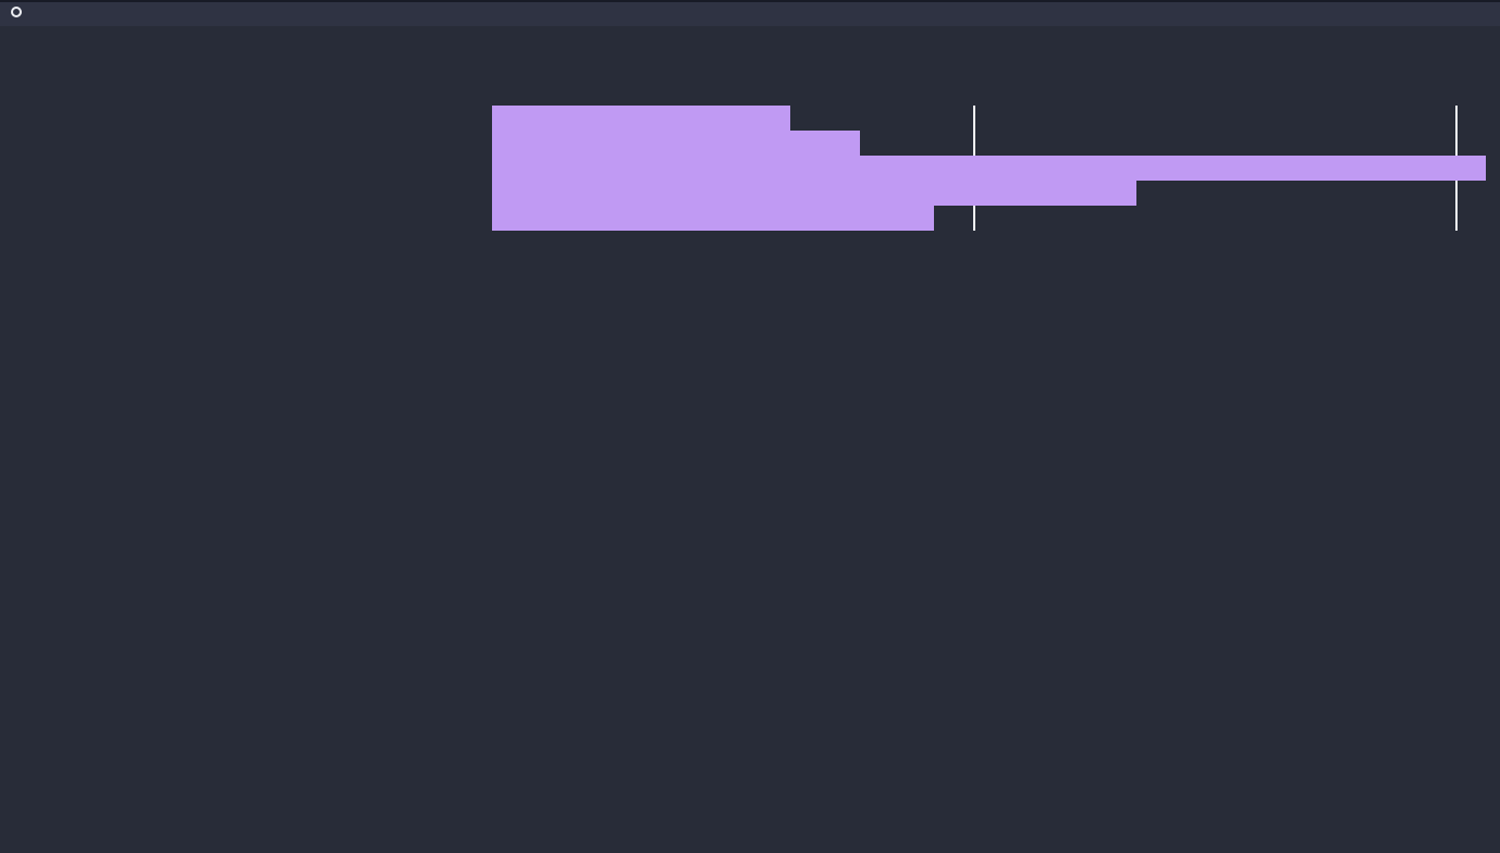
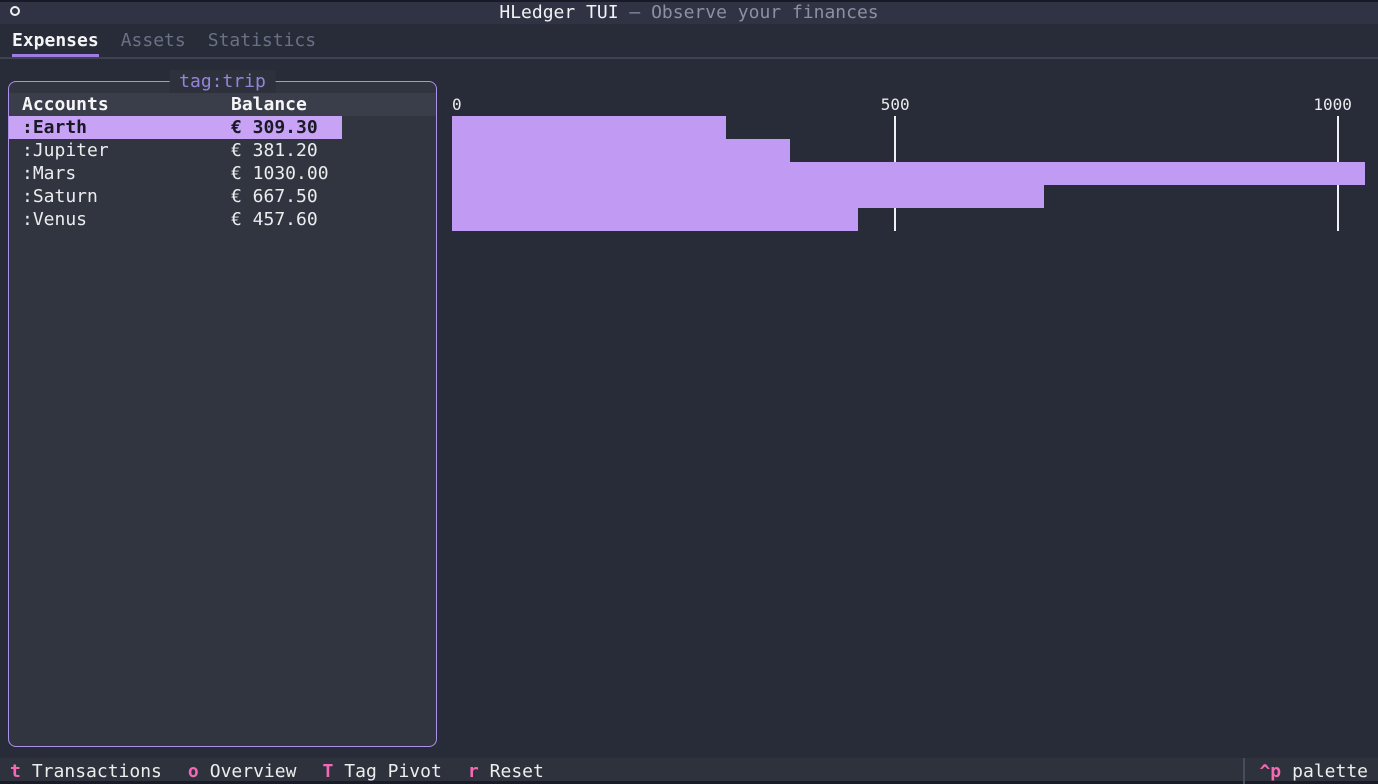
+ HLedger TUI — Observe your finances
+ Expenses
+ Assets
+ Statistics
+ tag:trip
+ Accounts
+ Balance
+ :Earth
+ € 309.30
+ :Jupiter
+ € 381.20
+ :Mars
+ € 1030.00
+ :Saturn
+ € 667.50
+ :Venus
+ € 457.60
+ 0
+ 500
+ 1000
+ t
+ Transactions
+ o
+ Overview
+ T
+ Tag Pivot
+ r
+ Reset
+ ^p
+ palette
